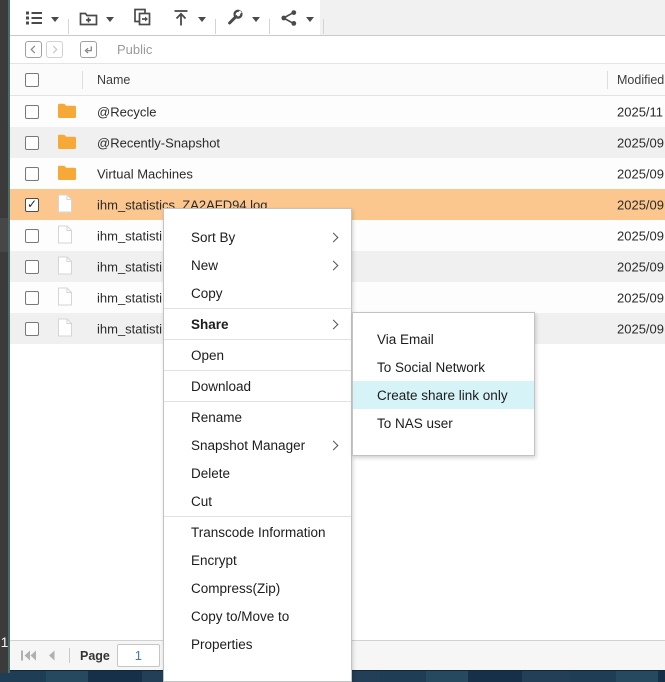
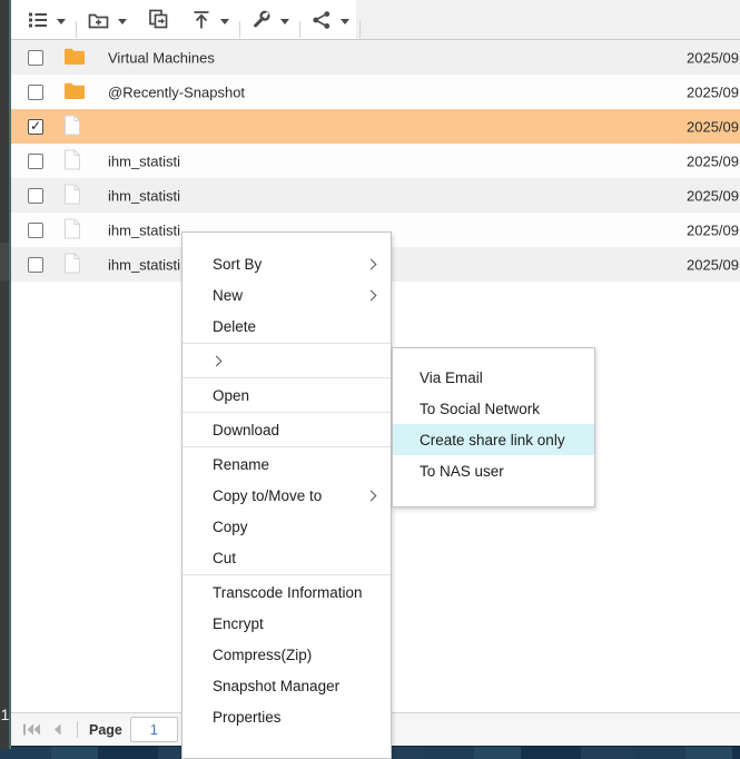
  1
- Public
- Name
- Modified
- @Recycle
- 2025/11
- @Recently-Snapshot
+ Virtual Machines
  2025/09
- Virtual Machines
+ @Recently-Snapshot
  2025/09
  ✓
- ihm_statistics_ZA2AFD94.log
  2025/09
  ihm_statisti
  2025/09
  ihm_statisti
  2025/09
  ihm_statisti
  2025/09
  ihm_statisti
  2025/09
  Page
  1
  Sort By
  New
- Copy
+ Delete
- Share
  Open
  Download
  Rename
- Snapshot Manager
+ Copy to/Move to
- Delete
+ Copy
  Cut
  Transcode Information
  Encrypt
  Compress(Zip)
- Copy to/Move to
+ Snapshot Manager
  Properties
  Via Email
  To Social Network
  Create share link only
  To NAS user
